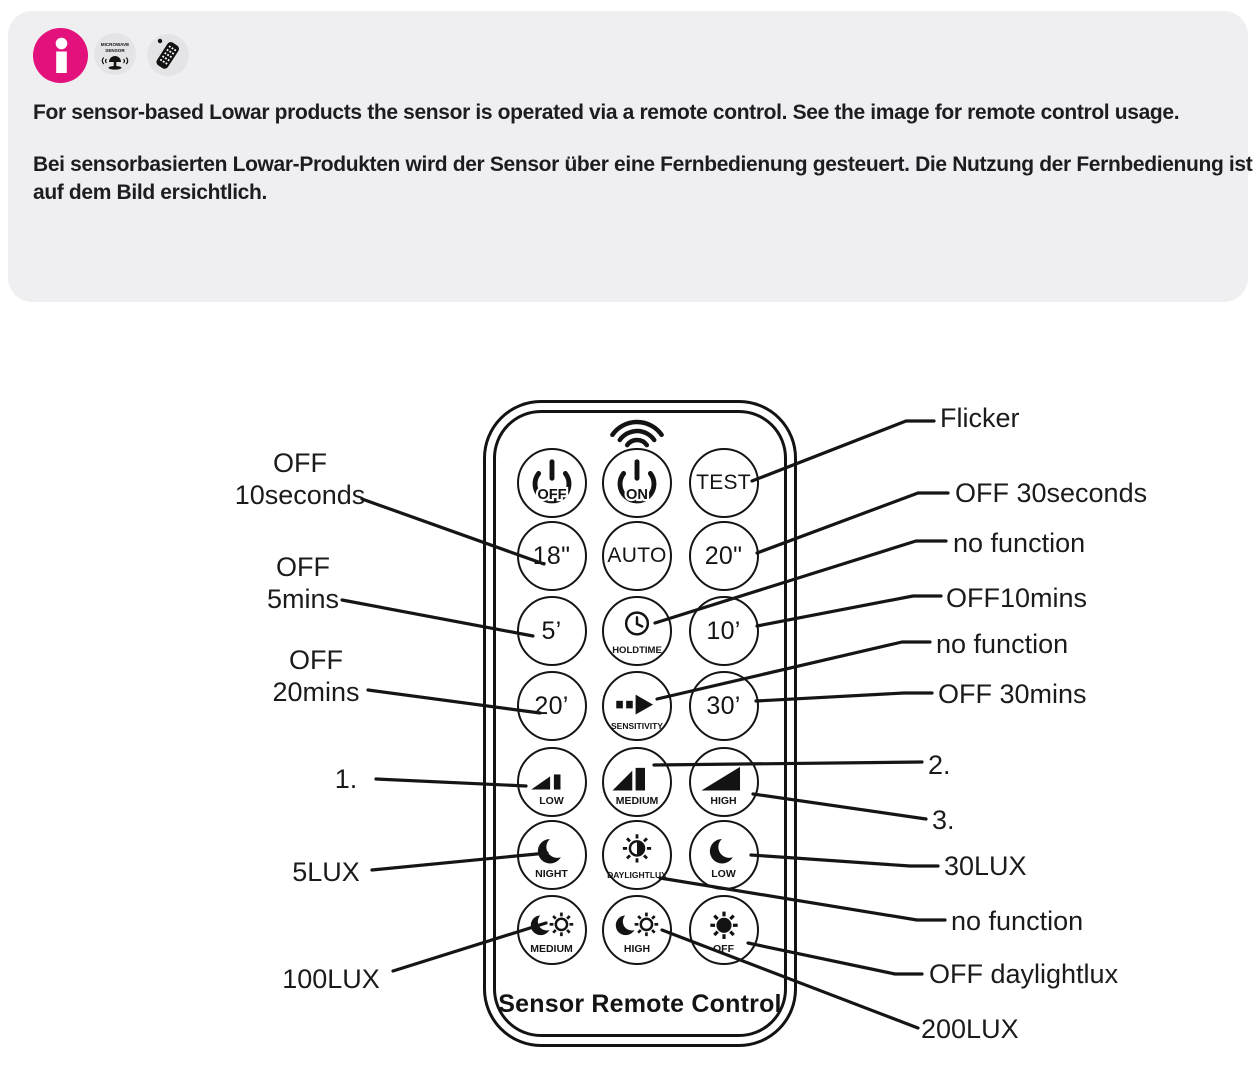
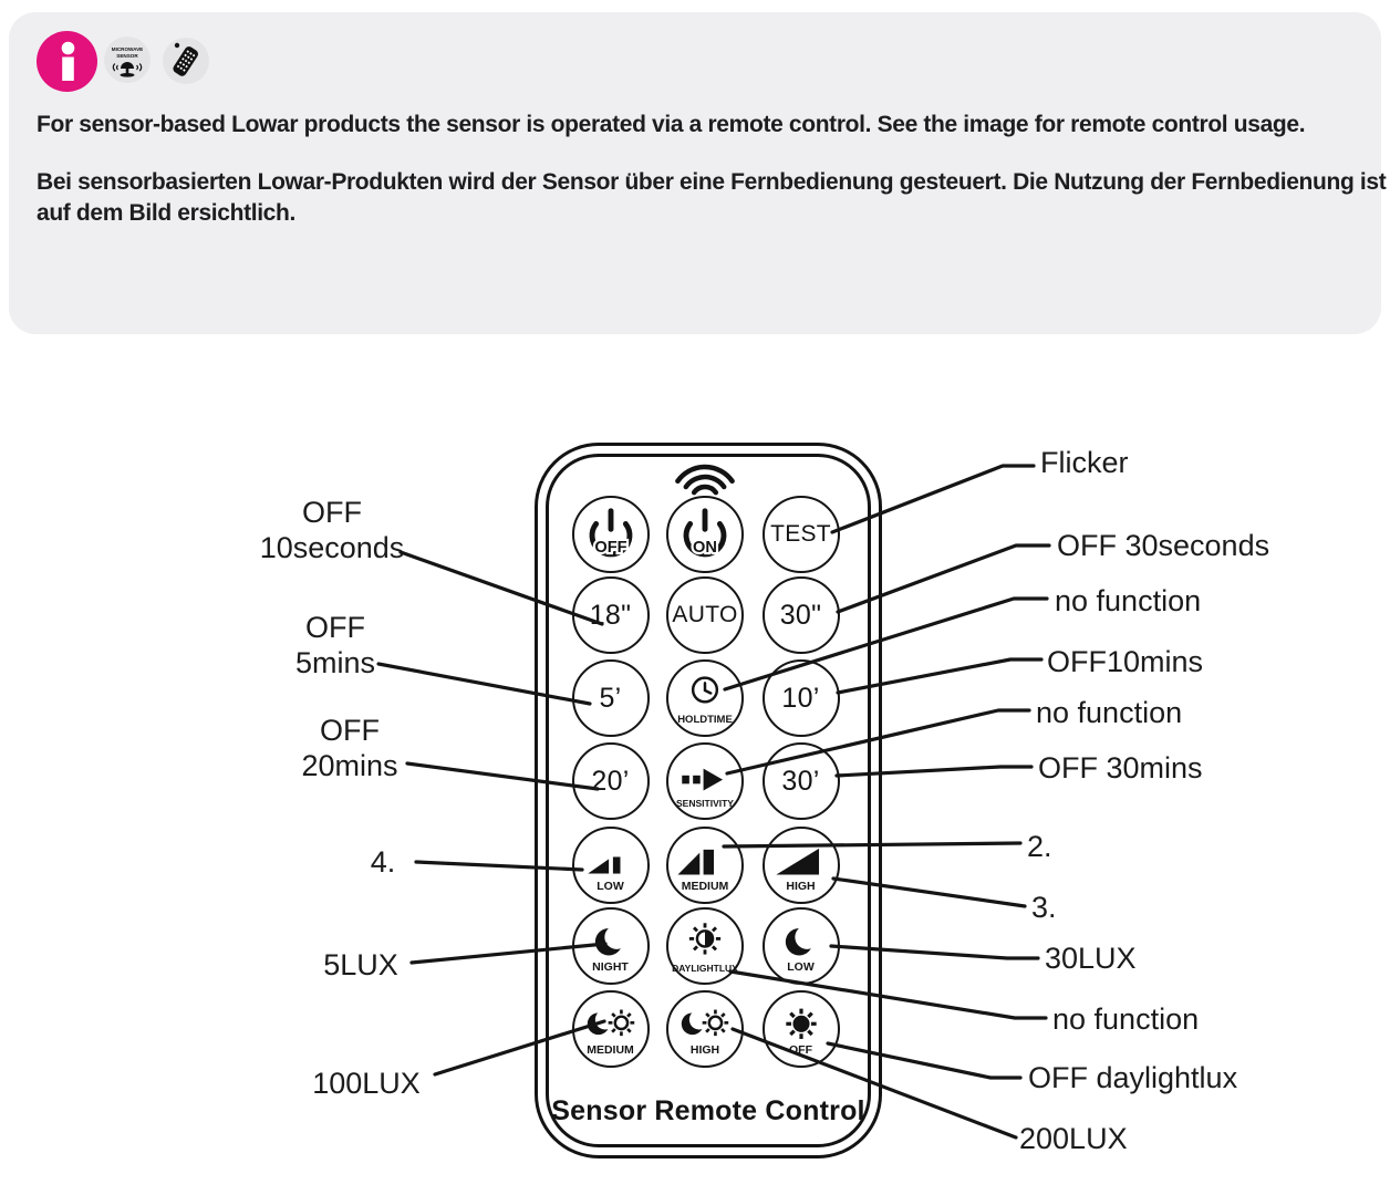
  For sensor-based Lowar products the sensor is operated via a remote control. See the image for remote control usage.
  Bei sensorbasierten Lowar-Produkten wird der Sensor über eine Fernbedienung gesteuert. Die Nutzung der Fernbedienung
  auf dem Bild ersichtlich.
  OFF
  ON
  TEST
  18"
  AUTO
- 20"
+ 30"
  5’
  HOLDTIME
  10’
  20’
  SENSITIVITY
  30’
  LOW
  MEDIUM
  HIGH
  NIGHT
  DAYLIGHTLUX
  LOW
  MEDIUM
  HIGH
  OFF
  Sensor Remote Control
  OFF
  10seconds
  OFF
  5mins
  OFF
  20mins
- 1.
+ 4.
  5LUX
  100LUX
  Flicker
  OFF 30seconds
  no function
  OFF10mins
  no function
  OFF 30mins
  2.
  3.
  30LUX
  no function
  OFF daylightlux
  200LUX
